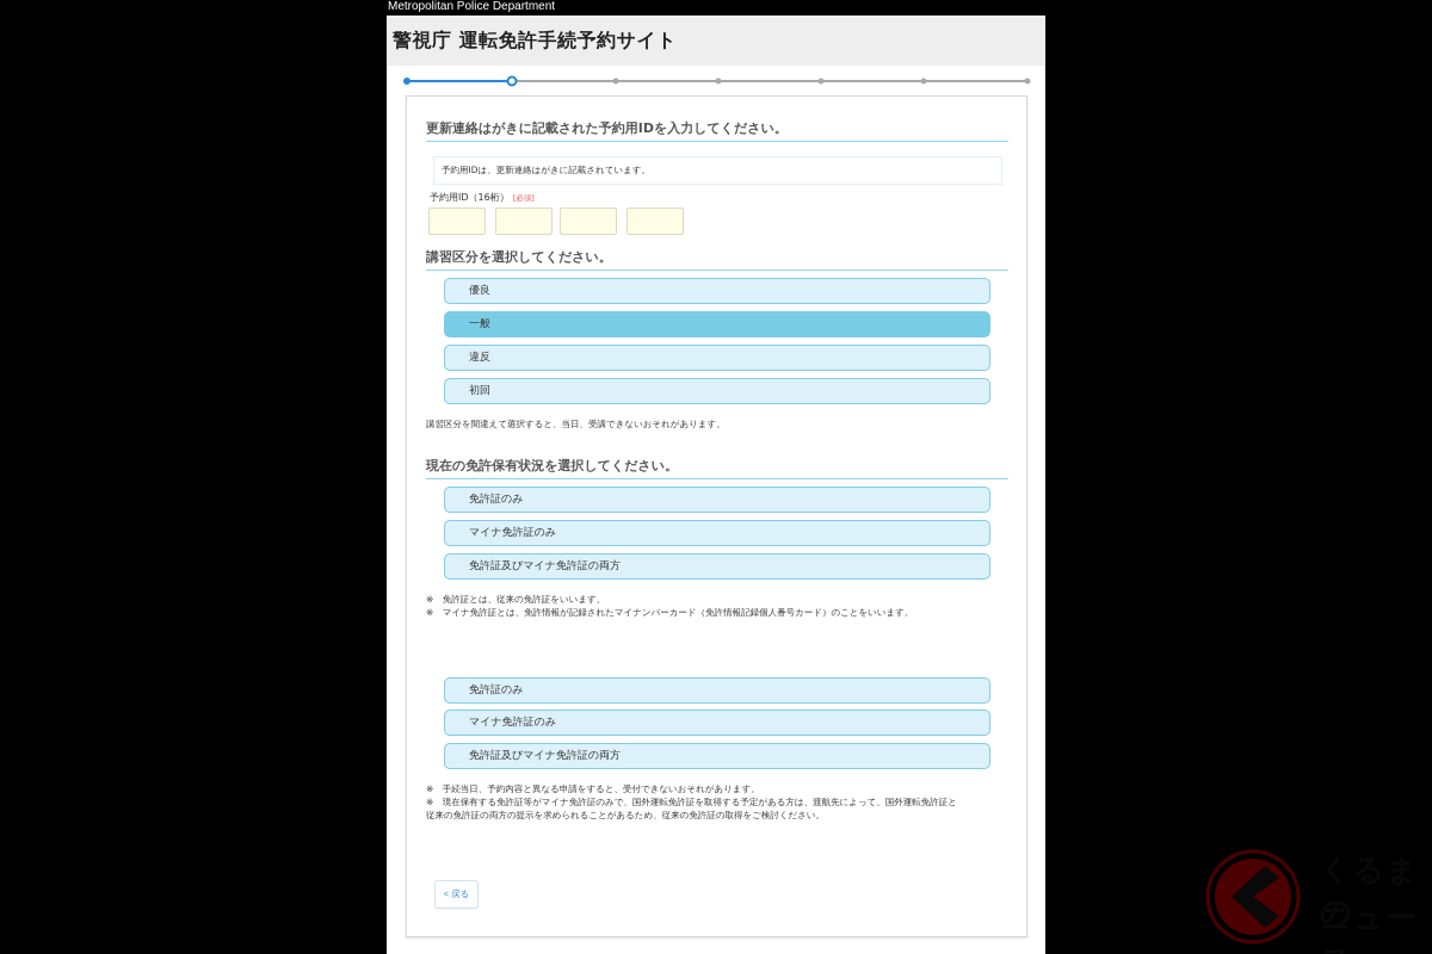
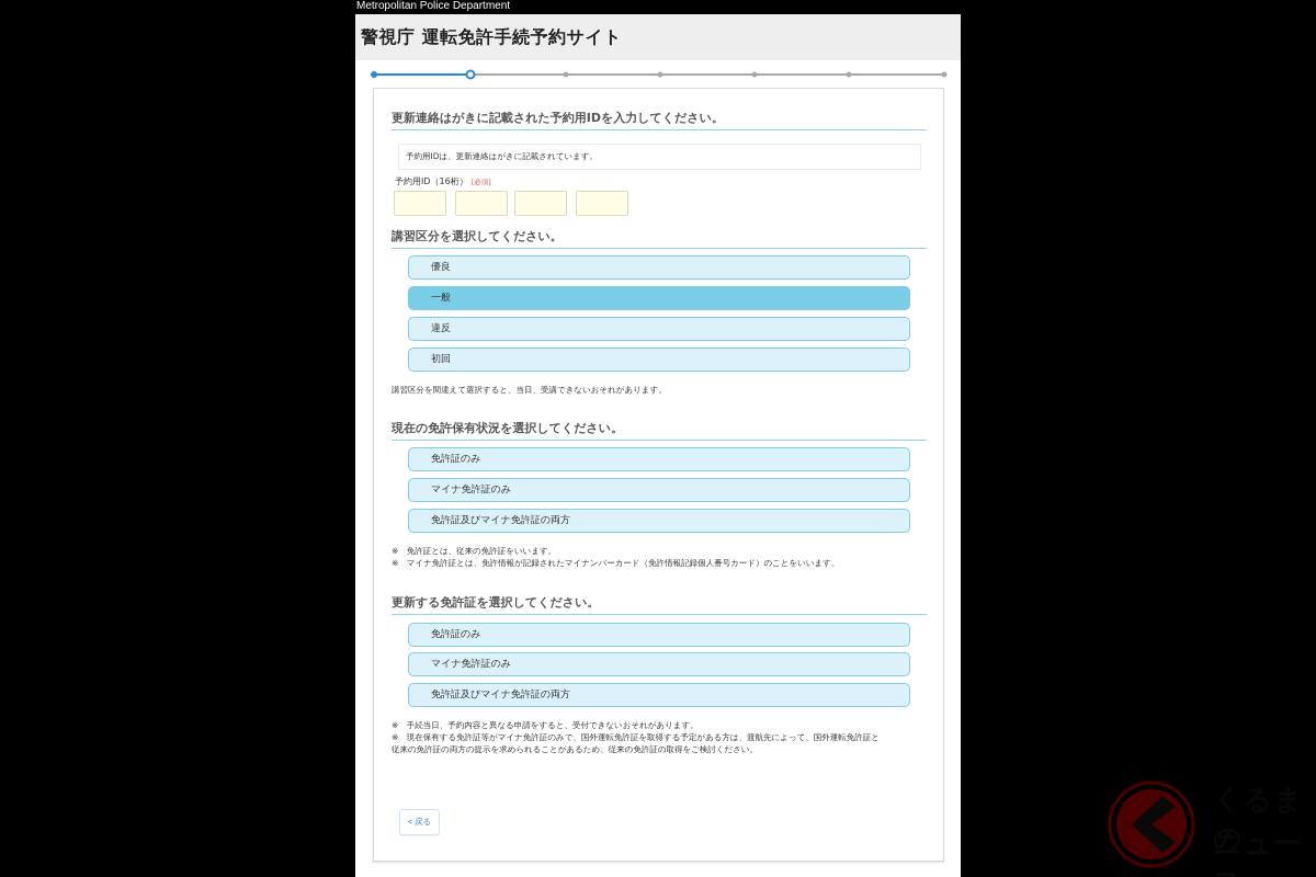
  Metropolitan Police Department
  警視庁 運転免許手続予約サイト
  更新連絡はがきに記載された予約用IDを入力してください。
  予約用IDは、更新連絡はがきに記載されています。
  予約用ID（16桁） [必須]
  講習区分を選択してください。
  優良
  一般
  違反
  初回
  講習区分を間違えて選択すると、当日、受講できないおそれがあります。
  現在の免許保有状況を選択してください。
  免許証のみ
  マイナ免許証のみ
  免許証及びマイナ免許証の両方
  ※ 免許証とは、従来の免許証をいいます。
  ※ マイナ免許証とは、免許情報が記録されたマイナンバーカード（免許情報記録個人番号カード）のことをいいます。
+ 更新する免許証を選択してください。
  免許証のみ
  マイナ免許証のみ
  免許証及びマイナ免許証の両方
  ※ 手続当日、予約内容と異なる申請をすると、受付できないおそれがあります。
  ※ 現在保有する免許証等がマイナ免許証のみで、国外運転免許証を取得する予定がある方は、渡航先によって、国外運転免許証と
  従来の免許証の両方の提示を求められることがあるため、従来の免許証の取得をご検討ください。
  < 戻る
